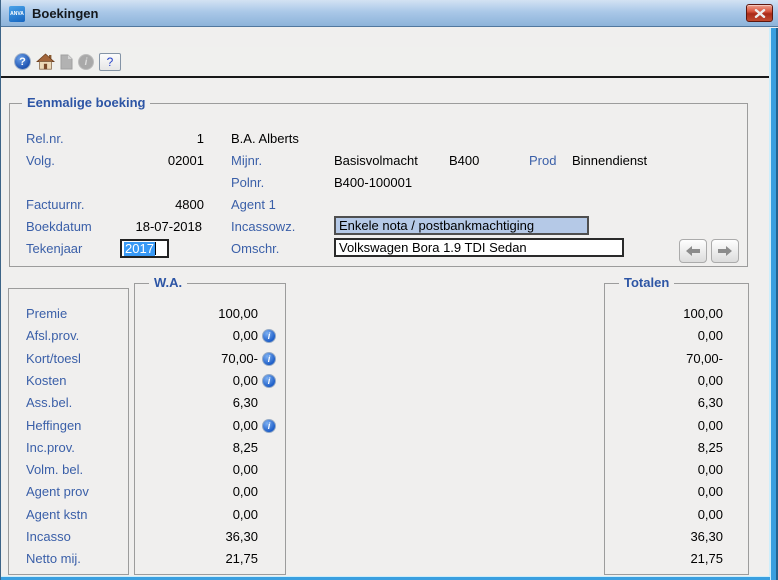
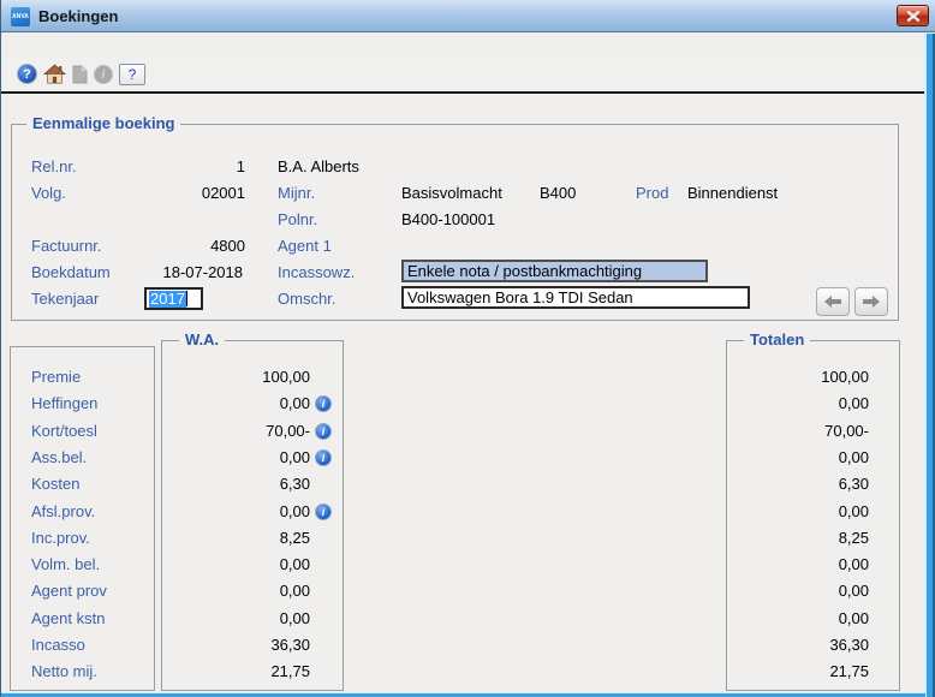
  Boekingen
  ?
  i
  ?
  Eenmalige boeking
  Rel.nr.
  1
  B.A. Alberts
  Volg.
  02001
  Mijnr.
  Basisvolmacht
  B400
  Prod
  Binnendienst
  Polnr.
  B400-100001
  Factuurnr.
  4800
  Agent 1
  Boekdatum
  18-07-2018
  Incassowz.
  Enkele nota / postbankmachtiging
  Tekenjaar
  2017
  Omschr.
  Volkswagen Bora 1.9 TDI Sedan
  W.A.
  Totalen
  Premie
  100,00
  100,00
- Afsl.prov.
+ Heffingen
  0,00
  i
  0,00
  Kort/toesl
  70,00-
  i
  70,00-
- Kosten
+ Ass.bel.
  0,00
  i
  0,00
- Ass.bel.
+ Kosten
  6,30
  6,30
- Heffingen
+ Afsl.prov.
  0,00
  i
  0,00
  Inc.prov.
  8,25
  8,25
  Volm. bel.
  0,00
  0,00
  Agent prov
  0,00
  0,00
  Agent kstn
  0,00
  0,00
  Incasso
  36,30
  36,30
  Netto mij.
  21,75
  21,75
